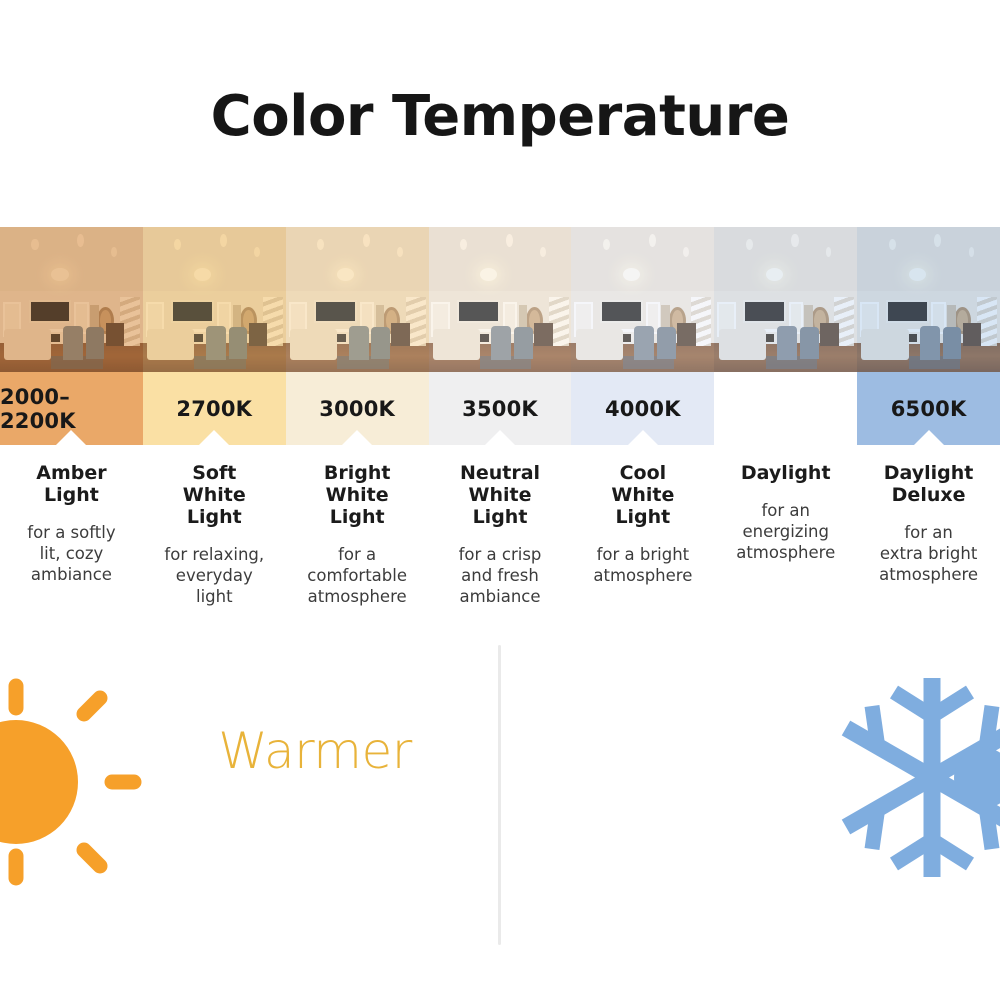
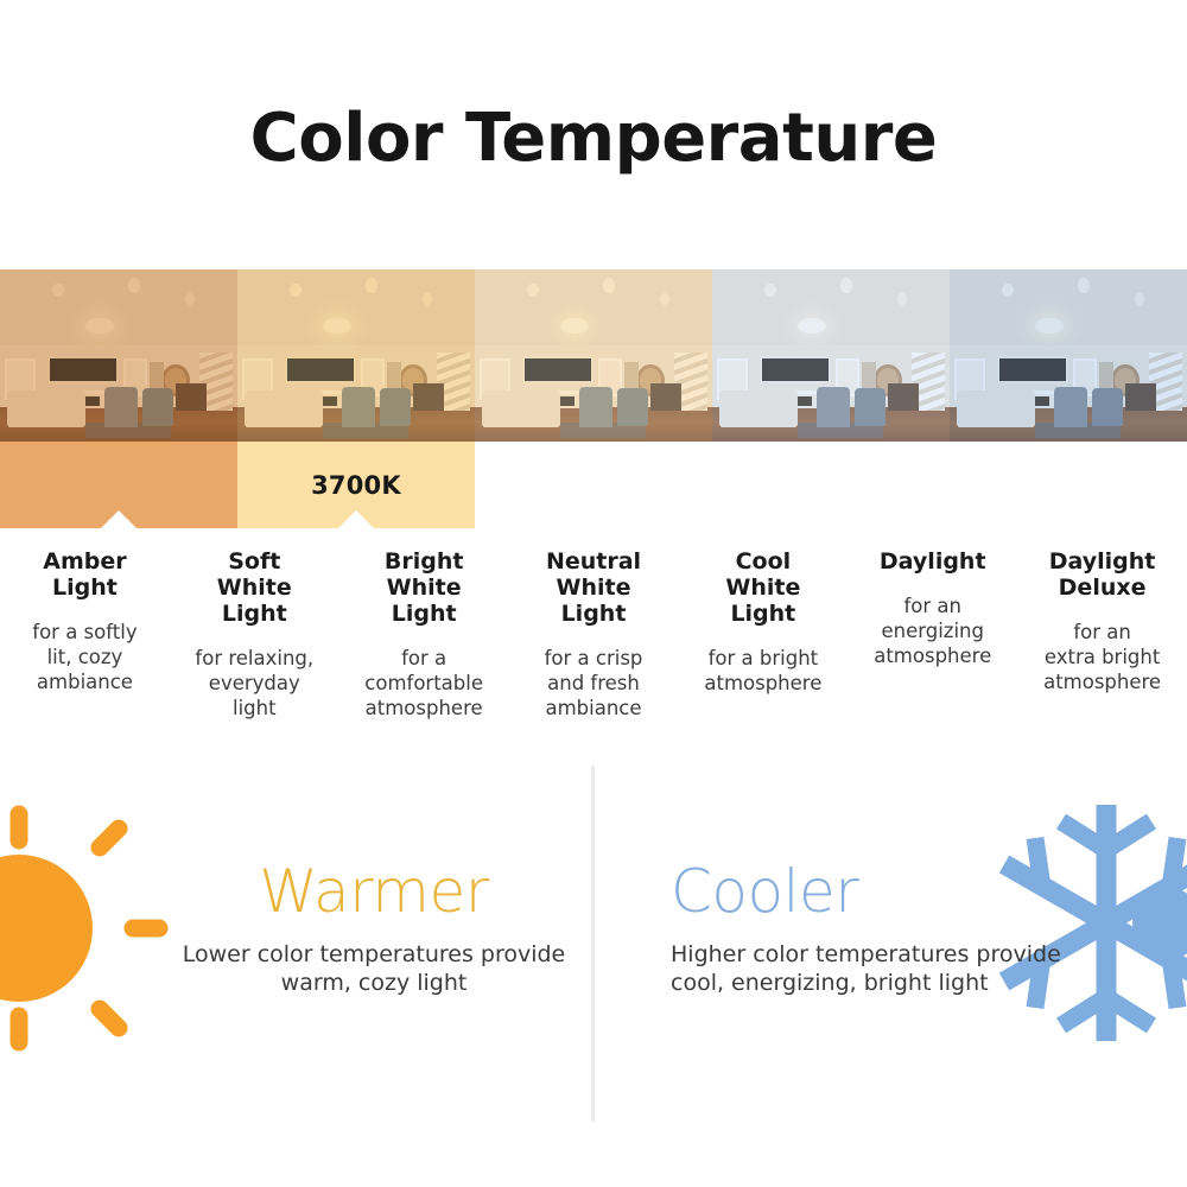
  Color Temperature
- 2000–2200K
- 2700K
+ 3700K
- 3000K
- 3500K
- 4000K
- 6500K
  Amber
  Light
  for a softly
  lit, cozy
  ambiance
  Soft
  White
  Light
  for relaxing,
  everyday
  light
  Bright
  White
  Light
  for a
  comfortable
  atmosphere
  Neutral
  White
  Light
  for a crisp
  and fresh
  ambiance
  Cool
  White
  Light
  for a bright
  atmosphere
  Daylight
  for an
  energizing
  atmosphere
  Daylight
  Deluxe
  for an
  extra bright
  atmosphere
  Warmer
+ Lower color temperatures provide warm, cozy light
+ Cooler
+ Higher color temperatures provide cool, energizing, bright light
